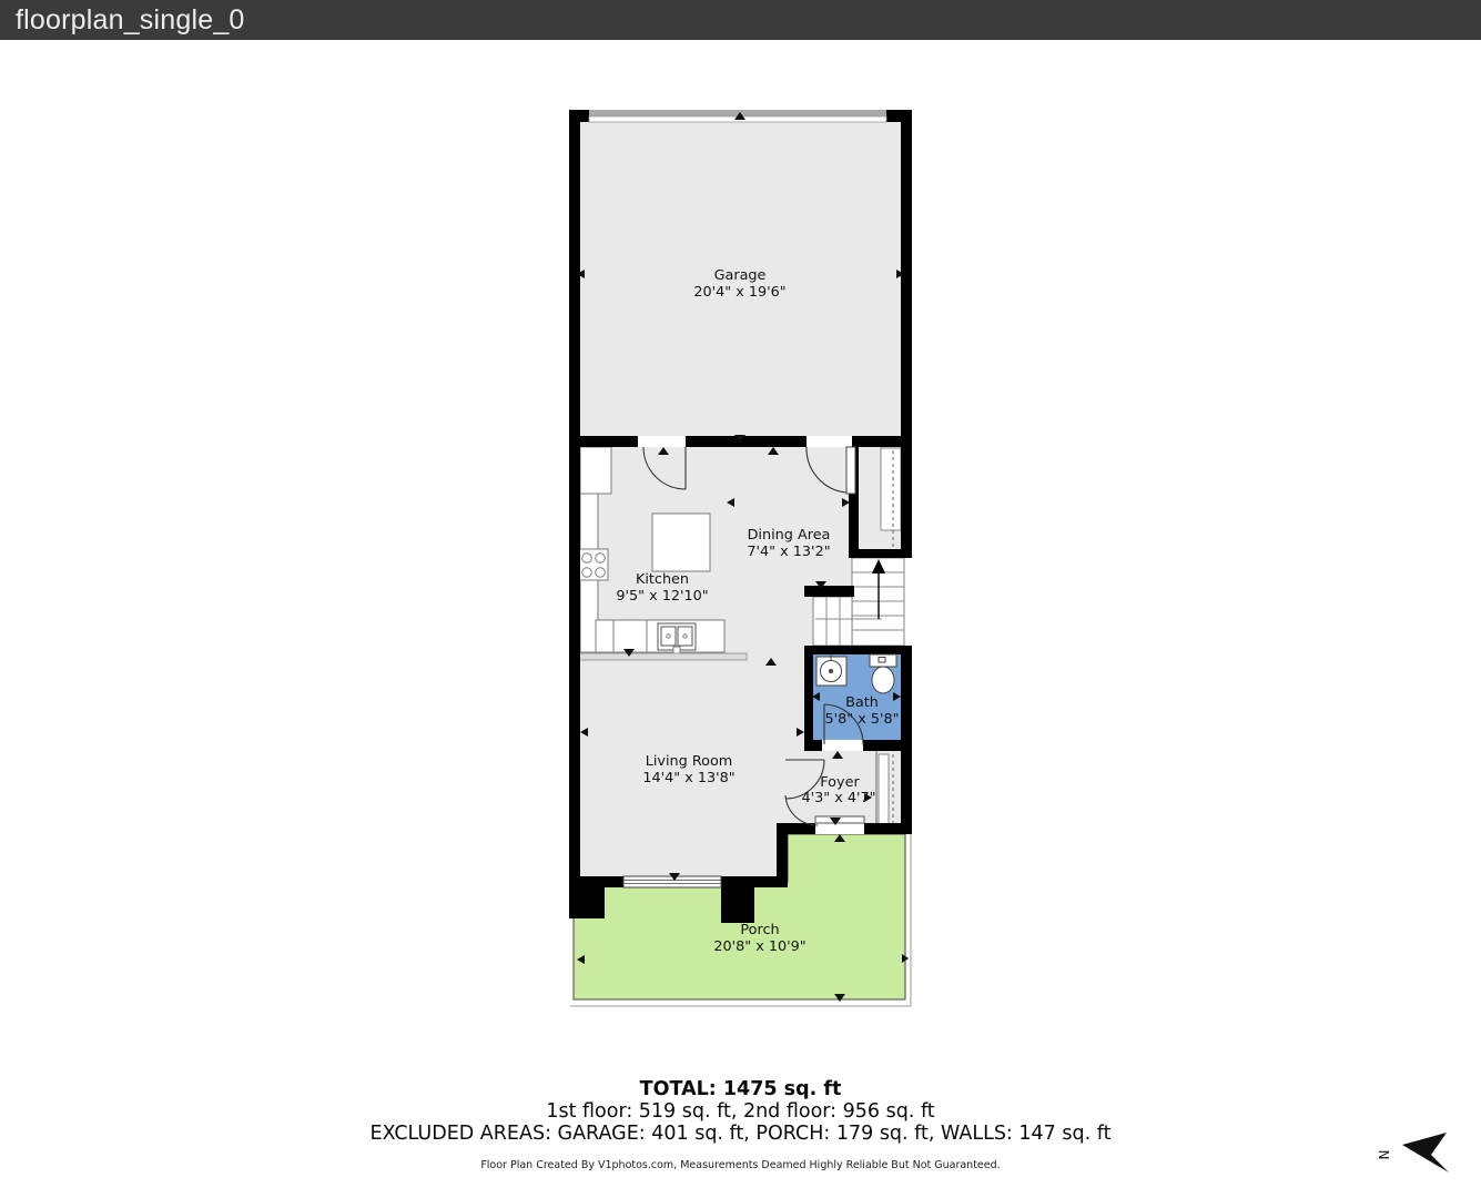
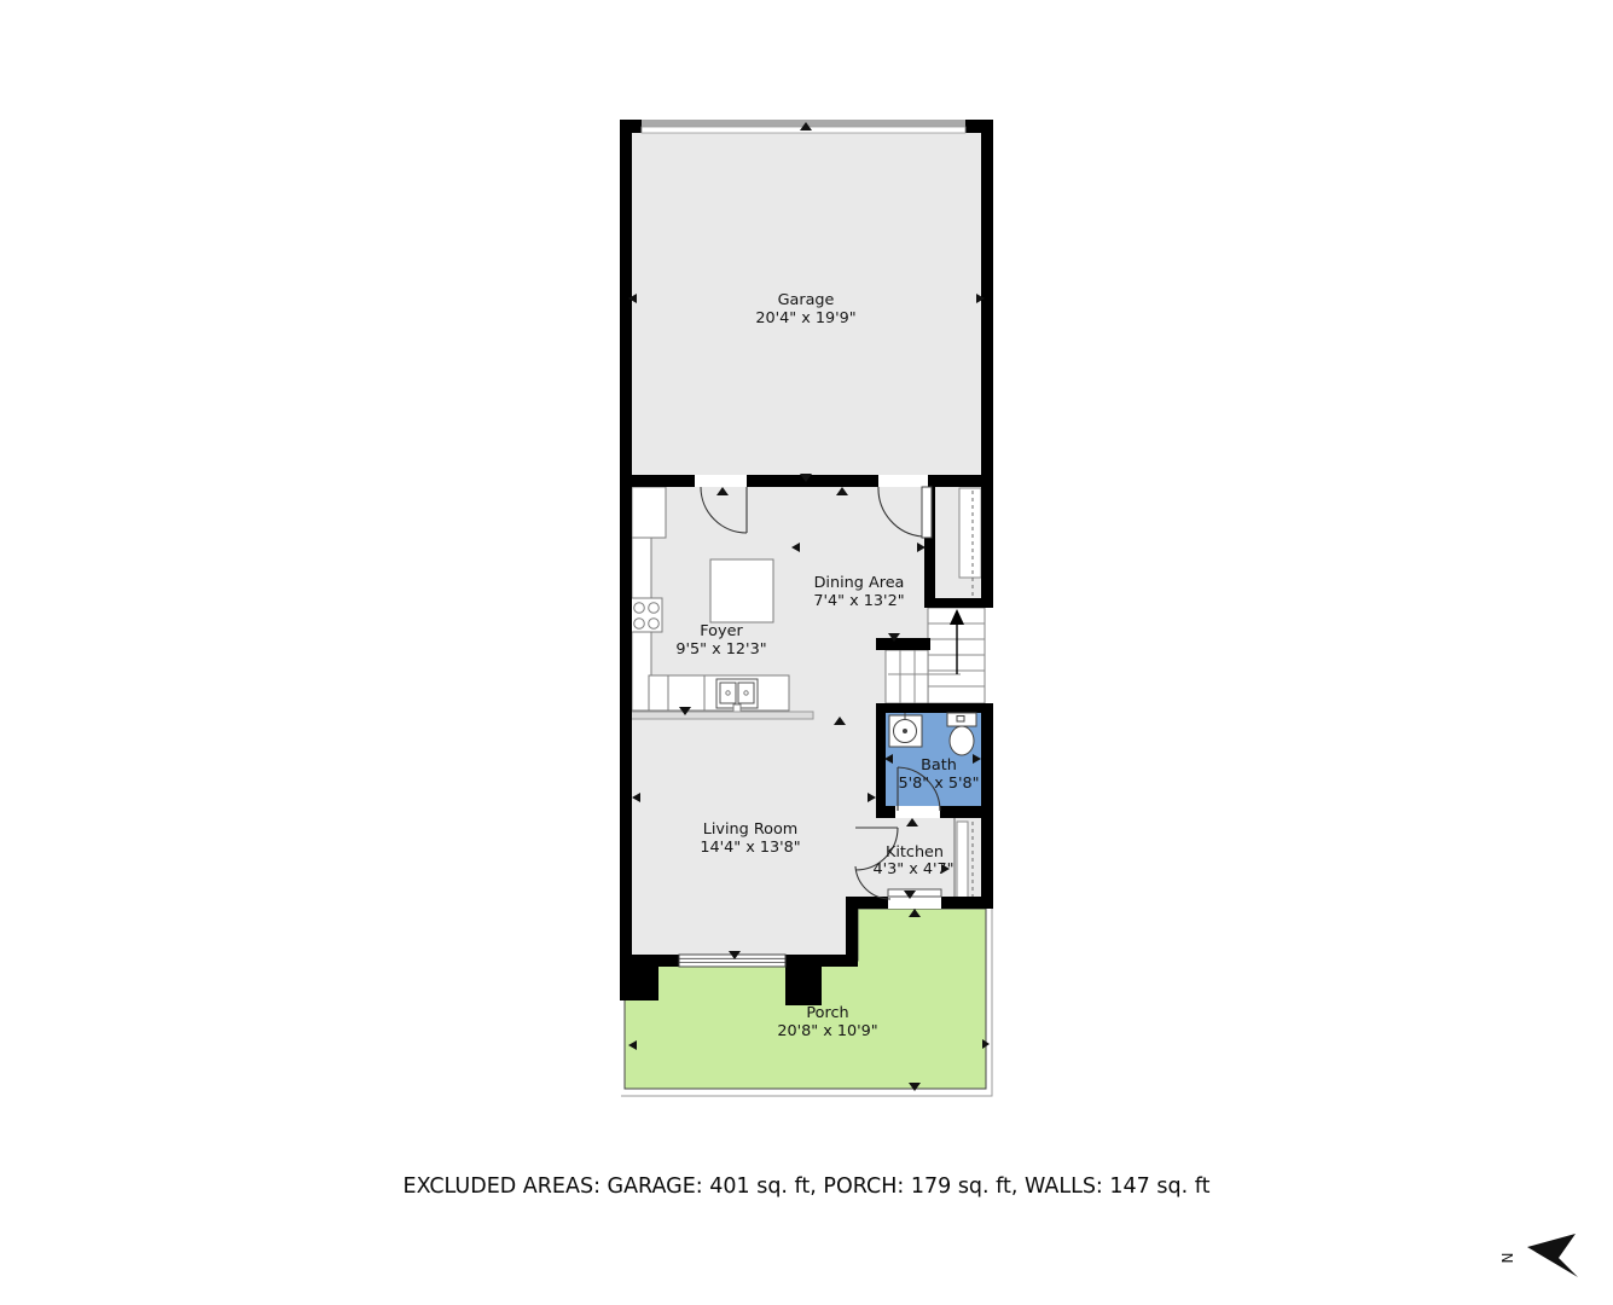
- floorplan_single_0
  Garage
- 20'4" x 19'6"
+ 20'4" x 19'9"
- Kitchen
+ Foyer
- 9'5" x 12'10"
+ 9'5" x 12'3"
  Dining Area
  7'4" x 13'2"
  Bath
  5'8" x 5'8"
  Living Room
  14'4" x 13'8"
- Foyer
+ Kitchen
  4'3" x 4'7"
  Porch
  20'8" x 10'9"
- TOTAL: 1475 sq. ft
- 1st floor: 519 sq. ft, 2nd floor: 956 sq. ft
  EXCLUDED AREAS: GARAGE: 401 sq. ft, PORCH: 179 sq. ft, WALLS: 147 sq. ft
- Floor Plan Created By V1photos.com, Measurements Deamed Highly Reliable But Not Guaranteed.
